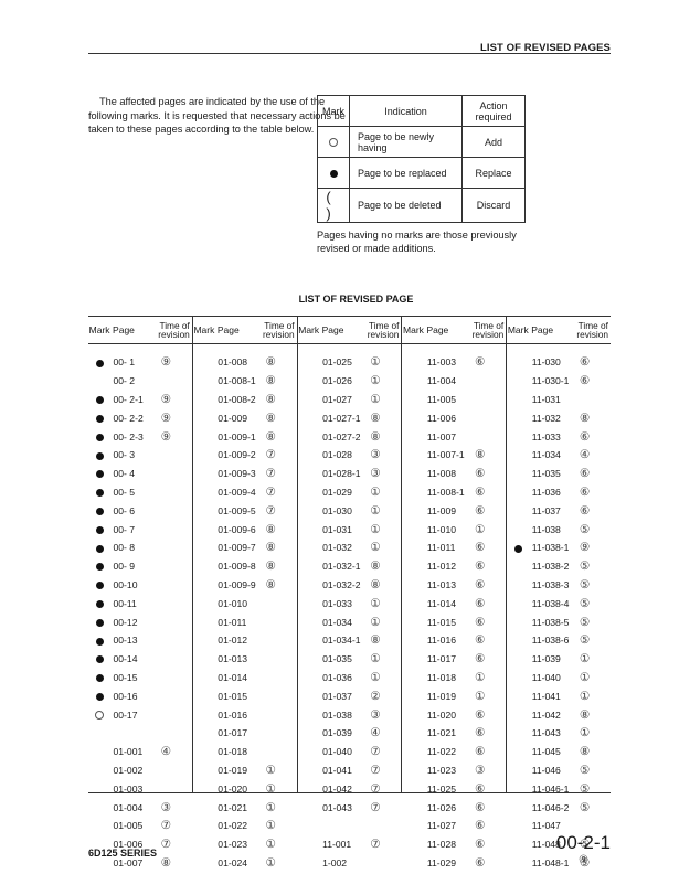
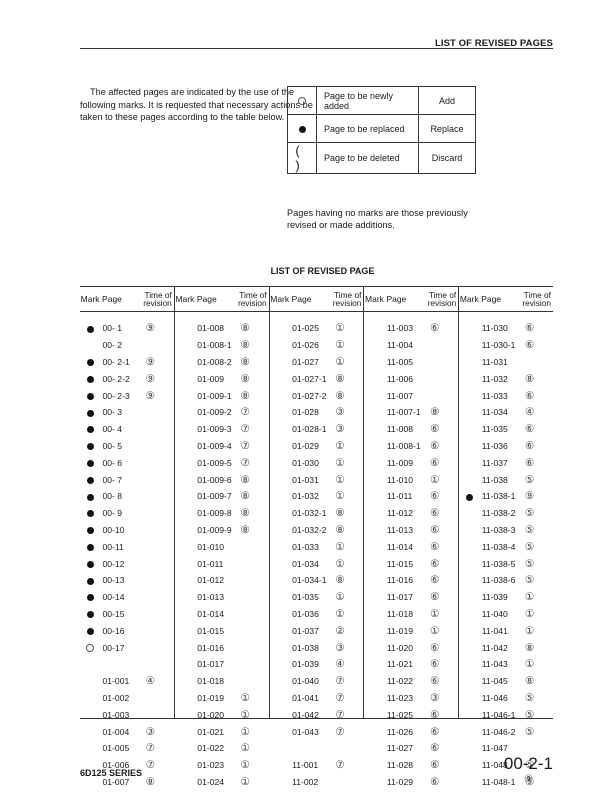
  LIST OF REVISED PAGES
  The affected pages are indicated by the use of the following marks. It is requested that necessary actions be taken to these pages according to the table below.
- Mark	Indication	Action required
- 	Page to be newly having	Add
+ 	Page to be newly added	Add
  	Page to be replaced	Replace
  ( )	Page to be deleted	Discard
  Pages having no marks are those previously revised or made additions.
  LIST OF REVISED PAGE
  Mark
  Page
  Time of
  revision
  00- 1
  ⑨
  00- 2
  00- 2-1
  ⑨
  00- 2-2
  ⑨
  00- 2-3
  ⑨
  00- 3
  00- 4
  00- 5
  00- 6
  00- 7
  00- 8
  00- 9
  00-10
  00-11
  00-12
  00-13
  00-14
  00-15
  00-16
  00-17
  01-001
  ④
  01-002
  01-003
  01-004
  ③
  01-005
  ⑦
  01-006
  ⑦
  01-007
  ⑧
  Mark
  Page
  Time of
  revision
  01-008
  ⑧
  01-008-1
  ⑧
  01-008-2
  ⑧
  01-009
  ⑧
  01-009-1
  ⑧
  01-009-2
  ⑦
  01-009-3
  ⑦
  01-009-4
  ⑦
  01-009-5
  ⑦
  01-009-6
  ⑧
  01-009-7
  ⑧
  01-009-8
  ⑧
  01-009-9
  ⑧
  01-010
  01-011
  01-012
  01-013
  01-014
  01-015
  01-016
  01-017
  01-018
  01-019
  ①
  01-020
  ①
  01-021
  ①
  01-022
  ①
  01-023
  ①
  01-024
  ①
  Mark
  Page
  Time of
  revision
  01-025
  ①
  01-026
  ①
  01-027
  ①
  01-027-1
  ⑧
  01-027-2
  ⑧
  01-028
  ③
  01-028-1
  ③
  01-029
  ①
  01-030
  ①
  01-031
  ①
  01-032
  ①
  01-032-1
  ⑧
  01-032-2
  ⑧
  01-033
  ①
  01-034
  ①
  01-034-1
  ⑧
  01-035
  ①
  01-036
  ①
  01-037
  ②
  01-038
  ③
  01-039
  ④
  01-040
  ⑦
  01-041
  ⑦
  01-042
  ⑦
  01-043
  ⑦
  11-001
  ⑦
- 1-002
+ 11-002
  Mark
  Page
  Time of
  revision
  11-003
  ⑥
  11-004
  11-005
  11-006
  11-007
  11-007-1
  ⑧
  11-008
  ⑥
  11-008-1
  ⑥
  11-009
  ⑥
  11-010
  ①
  11-011
  ⑥
  11-012
  ⑥
  11-013
  ⑥
  11-014
  ⑥
  11-015
  ⑥
  11-016
  ⑥
  11-017
  ⑥
  11-018
  ①
  11-019
  ①
  11-020
  ⑥
  11-021
  ⑥
  11-022
  ⑥
  11-023
  ③
  11-025
  ⑥
  11-026
  ⑥
  11-027
  ⑥
  11-028
  ⑥
  11-029
  ⑥
  Mark
  Page
  Time of
  revision
  11-030
  ⑥
  11-030-1
  ⑥
  11-031
  11-032
  ⑧
  11-033
  ⑥
  11-034
  ④
  11-035
  ⑥
  11-036
  ⑥
  11-037
  ⑥
  11-038
  ⑤
  11-038-1
  ⑨
  11-038-2
  ⑤
  11-038-3
  ⑤
  11-038-4
  ⑤
  11-038-5
  ⑤
  11-038-6
  ⑤
  11-039
  ①
  11-040
  ①
  11-041
  ①
  11-042
  ⑧
  11-043
  ①
  11-045
  ⑧
  11-046
  ⑤
  11-046-1
  ⑤
  11-046-2
  ⑤
  11-047
  11-048
  ⑤
  11-048-1
  ⑤
  6D125 SERIES
  00-2-1
  ⑨
